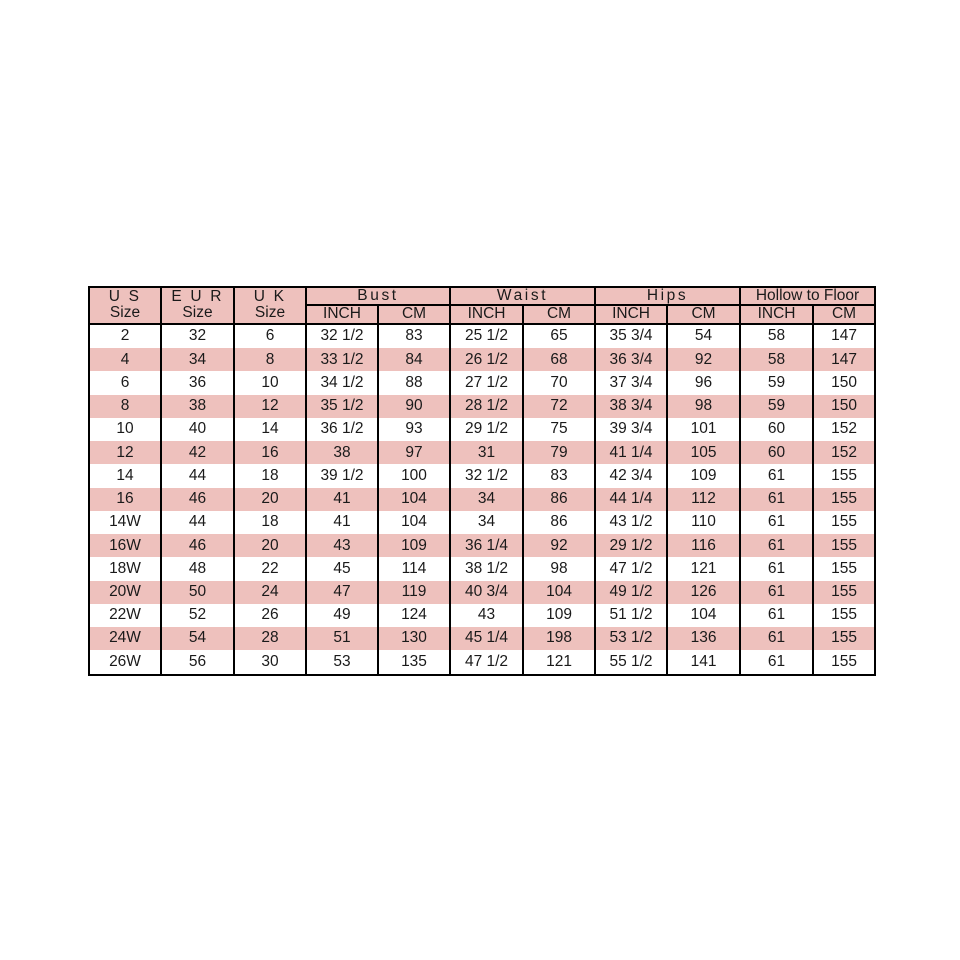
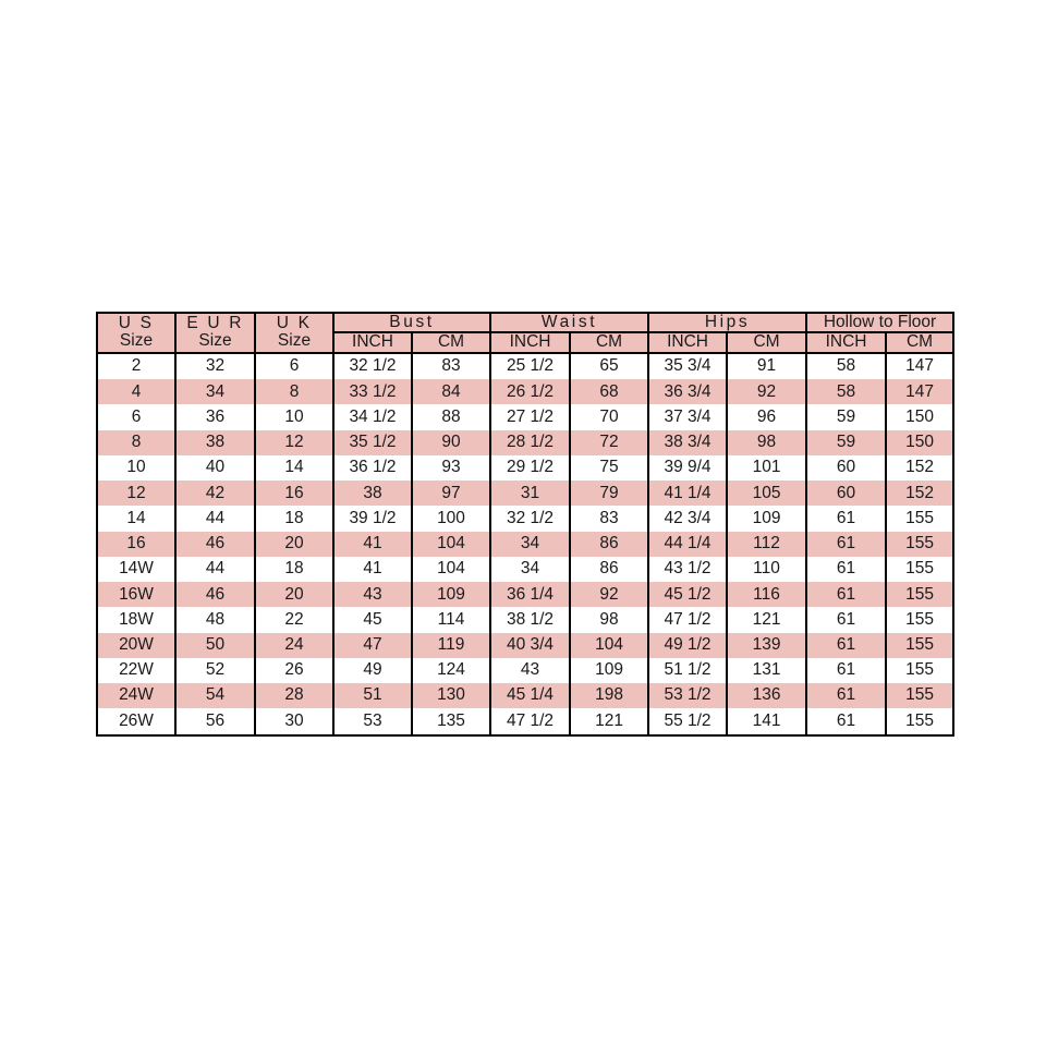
  U S Size	E U R Size	U K Size	Bust	Waist	Hips	Hollow to Floor
  INCH	CM	INCH	CM	INCH	CM	INCH	CM
- 2	32	6	32 1/2	83	25 1/2	65	35 3/4	54	58	147
+ 2	32	6	32 1/2	83	25 1/2	65	35 3/4	91	58	147
  4	34	8	33 1/2	84	26 1/2	68	36 3/4	92	58	147
  6	36	10	34 1/2	88	27 1/2	70	37 3/4	96	59	150
  8	38	12	35 1/2	90	28 1/2	72	38 3/4	98	59	150
- 10	40	14	36 1/2	93	29 1/2	75	39 3/4	101	60	152
+ 10	40	14	36 1/2	93	29 1/2	75	39 9/4	101	60	152
  12	42	16	38	97	31	79	41 1/4	105	60	152
  14	44	18	39 1/2	100	32 1/2	83	42 3/4	109	61	155
  16	46	20	41	104	34	86	44 1/4	112	61	155
  14W	44	18	41	104	34	86	43 1/2	110	61	155
- 16W	46	20	43	109	36 1/4	92	29 1/2	116	61	155
+ 16W	46	20	43	109	36 1/4	92	45 1/2	116	61	155
  18W	48	22	45	114	38 1/2	98	47 1/2	121	61	155
- 20W	50	24	47	119	40 3/4	104	49 1/2	126	61	155
+ 20W	50	24	47	119	40 3/4	104	49 1/2	139	61	155
- 22W	52	26	49	124	43	109	51 1/2	104	61	155
+ 22W	52	26	49	124	43	109	51 1/2	131	61	155
  24W	54	28	51	130	45 1/4	198	53 1/2	136	61	155
  26W	56	30	53	135	47 1/2	121	55 1/2	141	61	155
